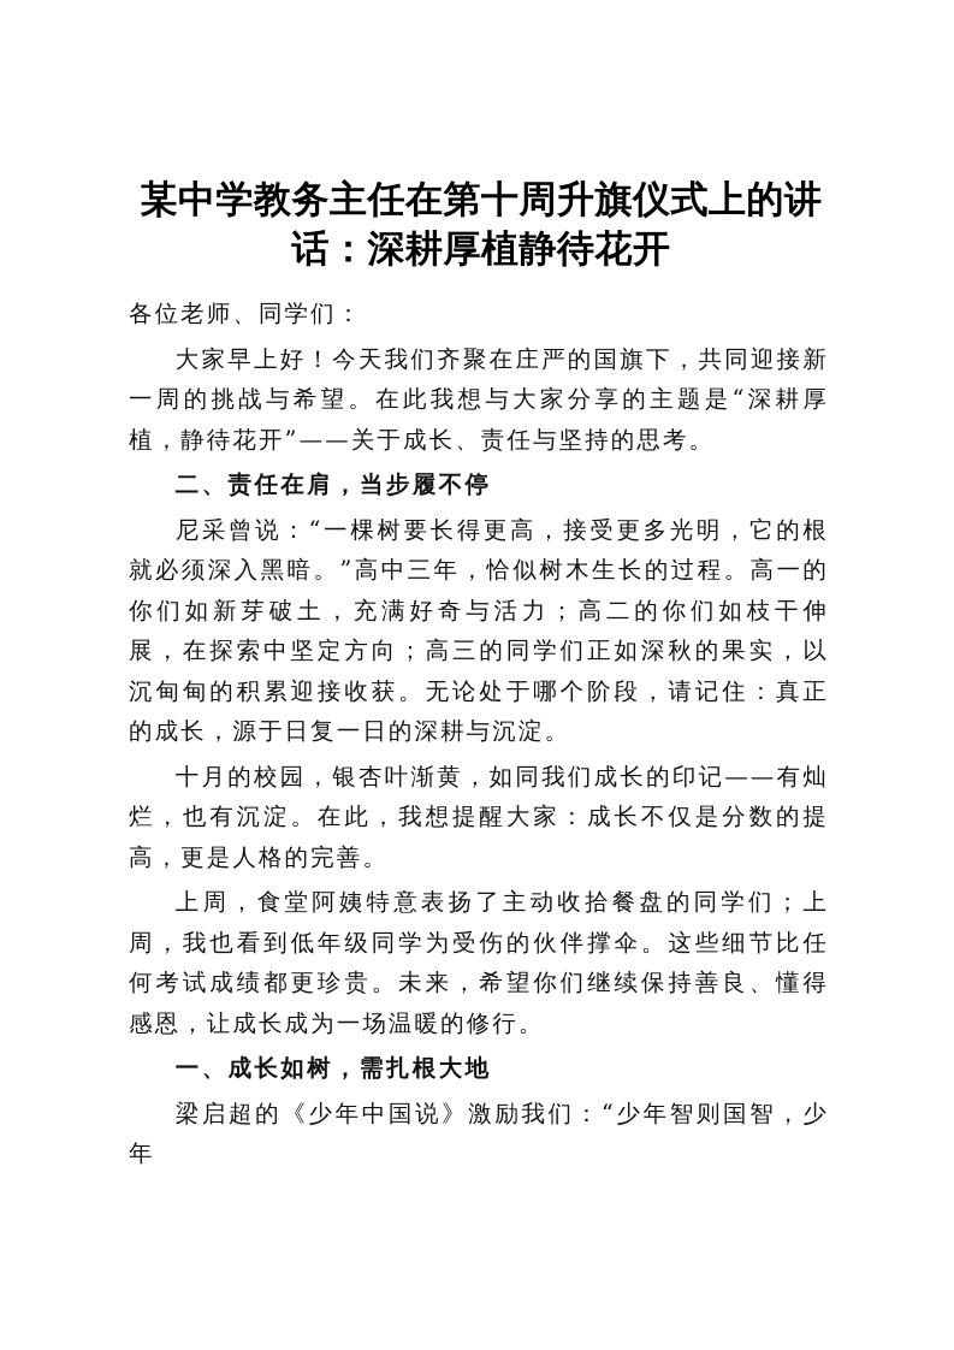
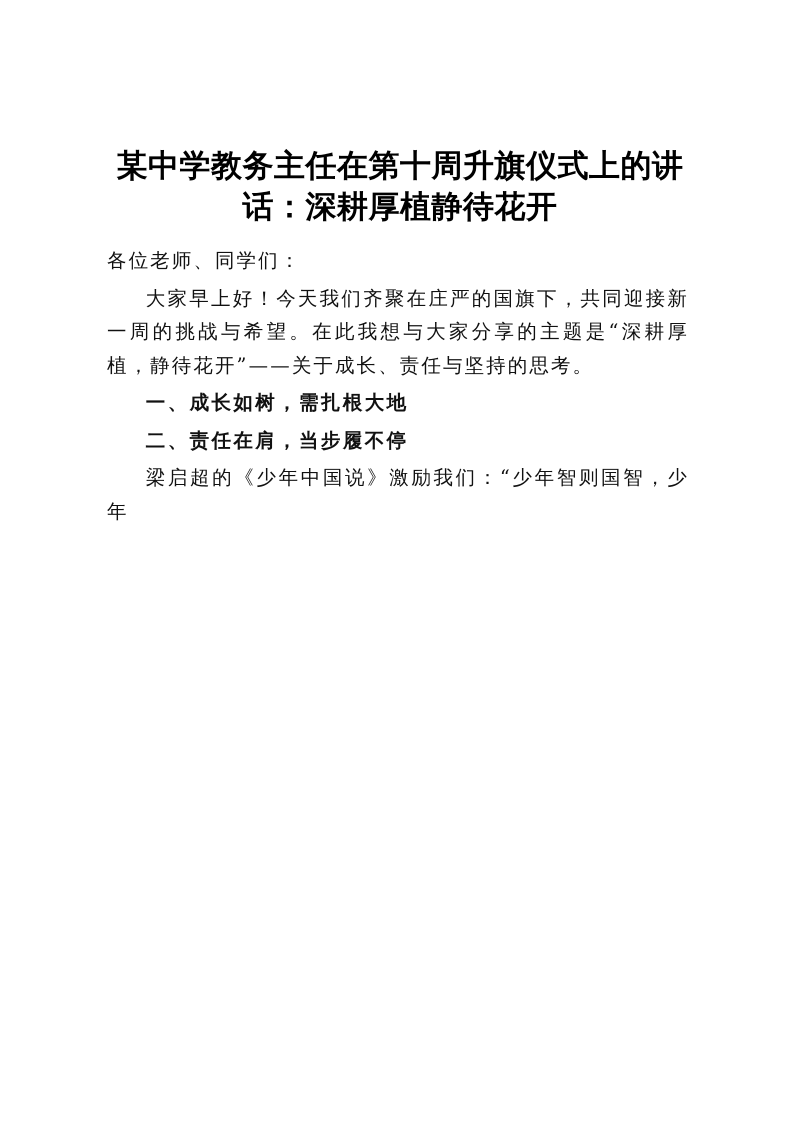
  某中学教务主任在第十周升旗仪式上的讲话：深耕厚植静待花开
  各位老师、同学们：
  大家早上好！今天我们齐聚在庄严的国旗下，共同迎接新一周的挑战与希望。在此我想与大家分享的主题是“深耕厚植，静待花开”——关于成长、责任与坚持的思考。
- 二、责任在肩，当步履不停
+ 一、成长如树，需扎根大地
- 尼采曾说：“一棵树要长得更高，接受更多光明，它的根就必须深入黑暗。”高中三年，恰似树木生长的过程。高一的你们如新芽破土，充满好奇与活力；高二的你们如枝干伸展，在探索中坚定方向；高三的同学们正如深秋的果实，以沉甸甸的积累迎接收获。无论处于哪个阶段，请记住：真正的成长，源于日复一日的深耕与沉淀。
- 十月的校园，银杏叶渐黄，如同我们成长的印记——有灿烂，也有沉淀。在此，我想提醒大家：成长不仅是分数的提高，更是人格的完善。
- 上周，食堂阿姨特意表扬了主动收拾餐盘的同学们；上周，我也看到低年级同学为受伤的伙伴撑伞。这些细节比任何考试成绩都更珍贵。未来，希望你们继续保持善良、懂得感恩，让成长成为一场温暖的修行。
- 一、成长如树，需扎根大地
+ 二、责任在肩，当步履不停
  梁启超的《少年中国说》激励我们：“少年智则国智，少年
